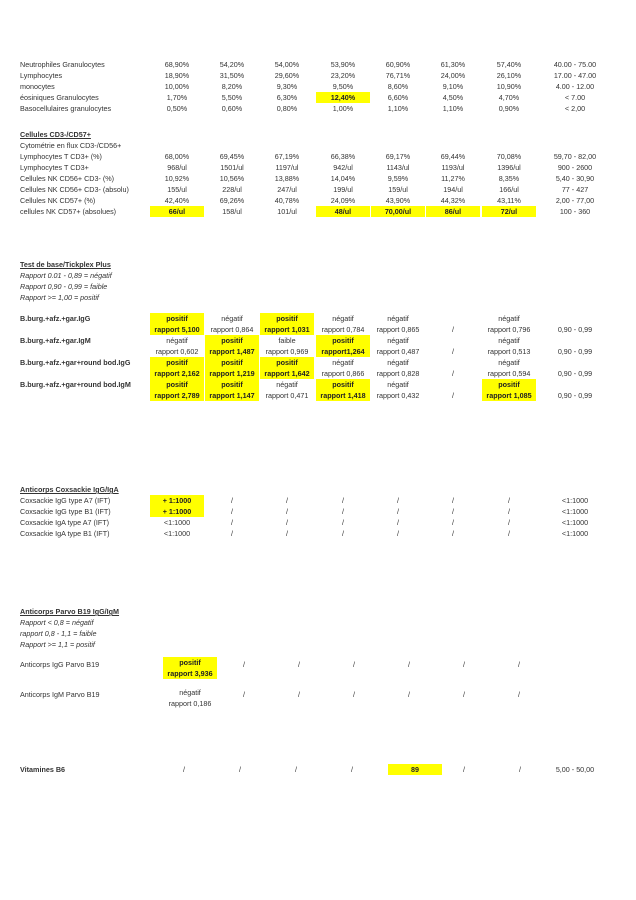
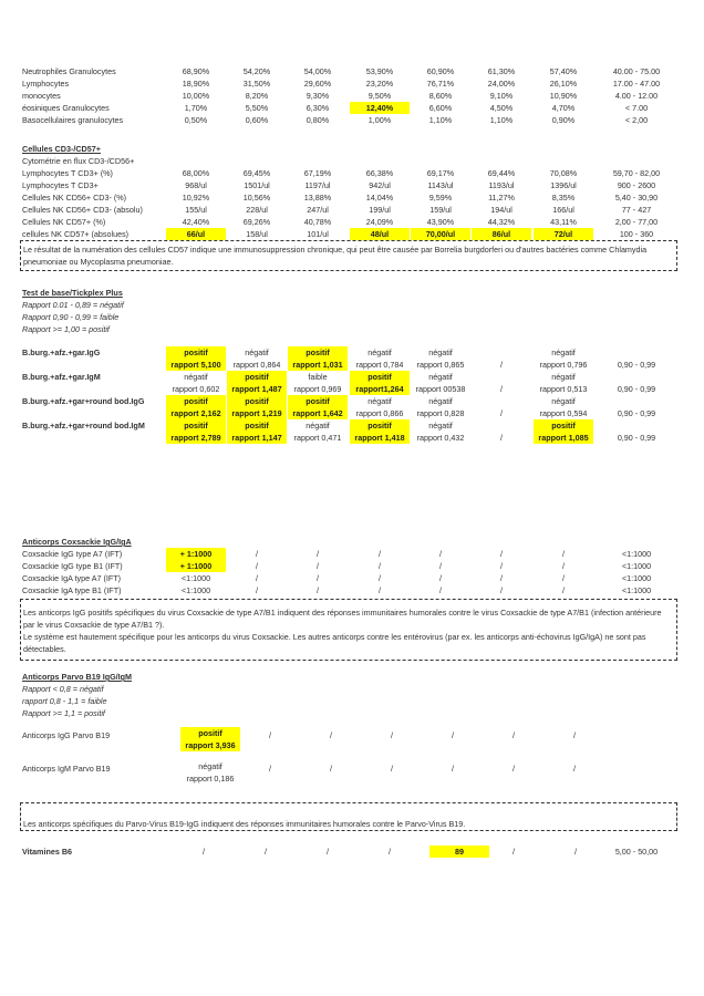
  Neutrophiles Granulocytes
  68,90%
  54,20%
  54,00%
  53,90%
  60,90%
  61,30%
  57,40%
  40.00 - 75.00
  Lymphocytes
  18,90%
  31,50%
  29,60%
  23,20%
  76,71%
  24,00%
  26,10%
  17.00 - 47.00
  monocytes
  10,00%
  8,20%
  9,30%
  9,50%
  8,60%
  9,10%
  10,90%
  4.00 - 12.00
  éosiniques Granulocytes
  1,70%
  5,50%
  6,30%
  12,40%
  6,60%
  4,50%
  4,70%
  < 7.00
  Basocellulaires granulocytes
  0,50%
  0,60%
  0,80%
  1,00%
  1,10%
  1,10%
  0,90%
  < 2,00
  Cellules CD3-/CD57+
  Cytométrie en flux CD3-/CD56+
  Lymphocytes T CD3+ (%)
  68,00%
  69,45%
  67,19%
  66,38%
  69,17%
  69,44%
  70,08%
  59,70 - 82,00
  Lymphocytes T CD3+
  968/ul
  1501/ul
  1197/ul
  942/ul
  1143/ul
  1193/ul
  1396/ul
  900 - 2600
  Cellules NK CD56+ CD3- (%)
  10,92%
  10,56%
  13,88%
  14,04%
  9,59%
  11,27%
  8,35%
  5,40 - 30,90
  Cellules NK CD56+ CD3- (absolu)
  155/ul
  228/ul
  247/ul
  199/ul
  159/ul
  194/ul
  166/ul
  77 - 427
  Cellules NK CD57+ (%)
  42,40%
  69,26%
  40,78%
  24,09%
  43,90%
  44,32%
  43,11%
  2,00 - 77,00
  cellules NK CD57+ (absolues)
  66/ul
  158/ul
  101/ul
  48/ul
  70,00/ul
  86/ul
  72/ul
  100 - 360
+ Le résultat de la numération des cellules CD57 indique une immunosuppression chronique, qui peut être causée par Borrelia burgdorferi ou d'autres bactéries comme Chlamydia pneumoniae ou Mycoplasma pneumoniae.
  Test de base/Tickplex Plus
  Rapport 0.01 - 0,89 = négatif
  Rapport 0,90 - 0,99 = faible
  Rapport >= 1,00 = positif
  B.burg.+afz.+gar.IgG
  positif
  rapport 5,100
  négatif
  rapport 0,864
  positif
  rapport 1,031
  négatif
  rapport 0,784
  négatif
  rapport 0,865
  /
  négatif
  rapport 0,796
  0,90 - 0,99
  B.burg.+afz.+gar.IgM
  négatif
  rapport 0,602
  positif
  rapport 1,487
  faible
  rapport 0,969
  positif
  rapport1,264
  négatif
- rapport 0,487
+ rapport 00538
  /
  négatif
  rapport 0,513
  0,90 - 0,99
  B.burg.+afz.+gar+round bod.IgG
  positif
  rapport 2,162
  positif
  rapport 1,219
  positif
  rapport 1,642
  négatif
  rapport 0,866
  négatif
  rapport 0,828
  /
  négatif
  rapport 0,594
  0,90 - 0,99
  B.burg.+afz.+gar+round bod.IgM
  positif
  rapport 2,789
  positif
  rapport 1,147
  négatif
  rapport 0,471
  positif
  rapport 1,418
  négatif
  rapport 0,432
  /
  positif
  rapport 1,085
  0,90 - 0,99
  Anticorps Coxsackie IgG/IgA
  Coxsackie IgG type A7 (IFT)
  + 1:1000
  /
  /
  /
  /
  /
  /
  <1:1000
  Coxsackie IgG type B1 (IFT)
  + 1:1000
  /
  /
  /
  /
  /
  /
  <1:1000
  Coxsackie IgA type A7 (IFT)
  <1:1000
  /
  /
  /
  /
  /
  /
  <1:1000
  Coxsackie IgA type B1 (IFT)
  <1:1000
  /
  /
  /
  /
  /
  /
  <1:1000
+ Les anticorps IgG positifs spécifiques du virus Coxsackie de type A7/B1 indiquent des réponses immunitaires humorales contre le virus Coxsackie de type A7/B1 (infection antérieure par le virus Coxsackie de type A7/B1 ?).
+ Le système est hautement spécifique pour les anticorps du virus Coxsackie. Les autres anticorps contre les entérovirus (par ex. les anticorps anti-échovirus IgG/IgA) ne sont pas détectables.
  Anticorps Parvo B19 IgG/IgM
  Rapport < 0,8 = négatif
  rapport 0,8 - 1,1 = faible
  Rapport >= 1,1 = positif
  Anticorps IgG Parvo B19
  positif
  rapport 3,936
  /
  /
  /
  /
  /
  /
  Anticorps IgM Parvo B19
  négatif
  rapport 0,186
  /
  /
  /
  /
  /
  /
+ Les anticorps spécifiques du Parvo-Virus B19-IgG indiquent des réponses immunitaires humorales contre le Parvo-Virus B19.
  Vitamines B6
  /
  /
  /
  /
  89
  /
  /
  5,00 - 50,00
